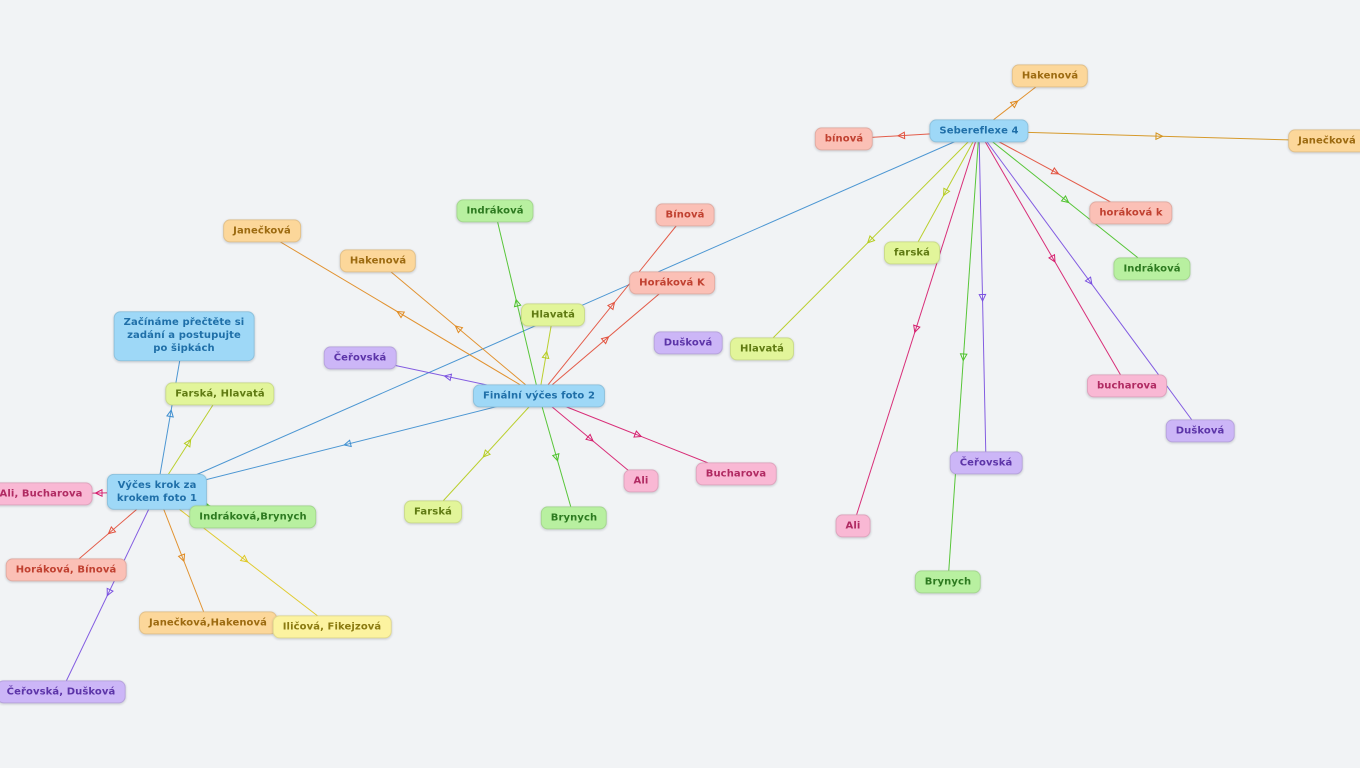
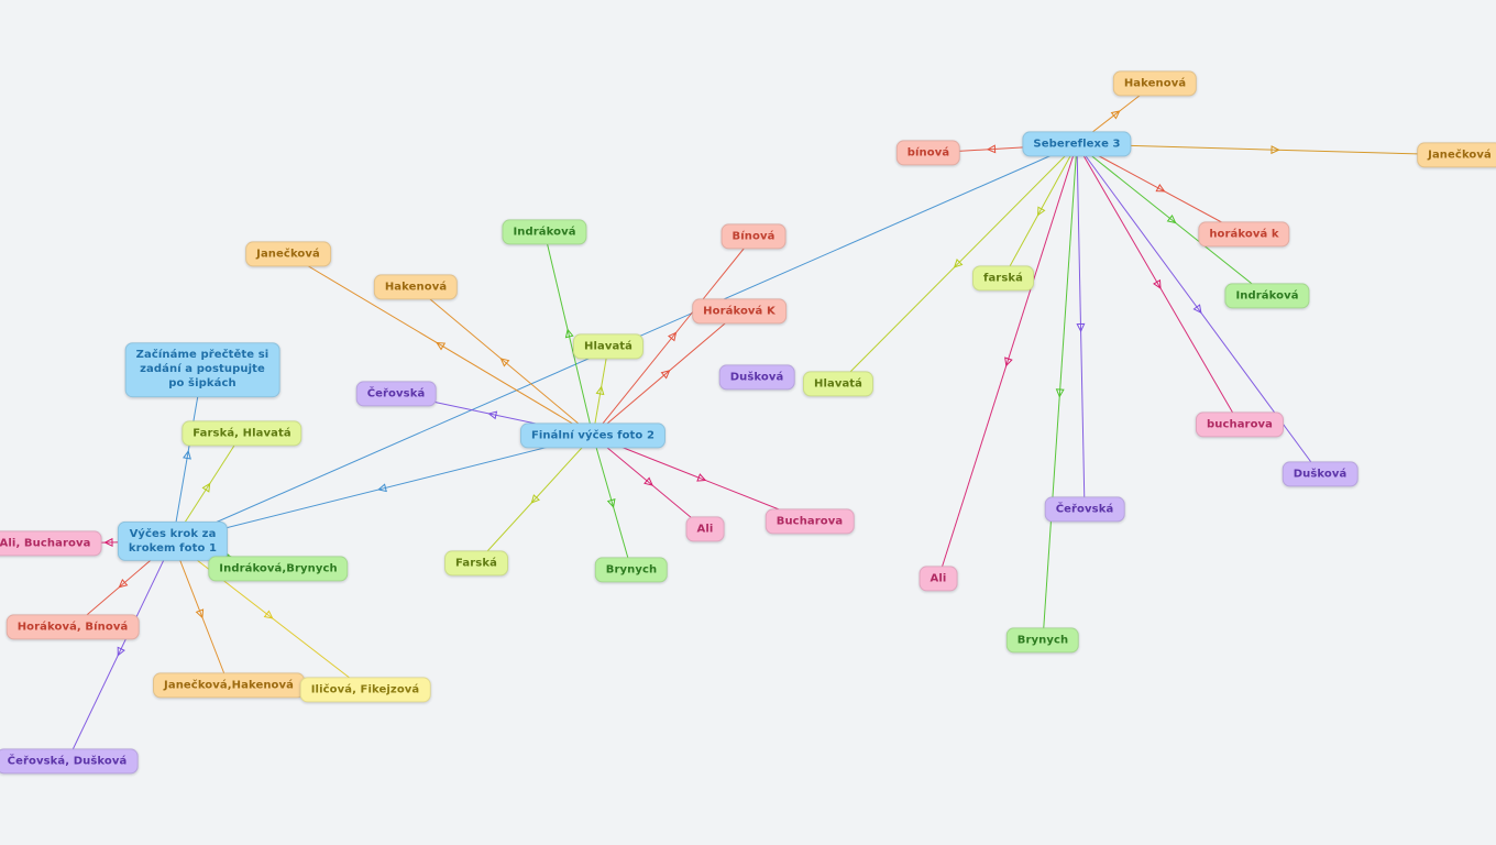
- Sebereflexe 4
+ Sebereflexe 3
  Finální výčes foto 2
  Výčes krok za
  krokem foto 1
  Začínáme přečtěte si
  zadání a postupujte
  po šipkách
  Hakenová
  Janečková
  bínová
  horáková k
  Indráková
  bucharova
  Dušková
  Čeřovská
  Brynych
  Ali
  farská
  Hlavatá
  Indráková
  Bínová
  Horáková K
  Hlavatá
  Dušková
  Čeřovská
  Janečková
  Hakenová
  Farská
  Brynych
  Ali
  Bucharova
  Farská, Hlavatá
  Ali, Bucharova
  Indráková,Brynych
  Horáková, Bínová
  Janečková,Hakenová
  Iličová, Fikejzová
  Čeřovská, Dušková
